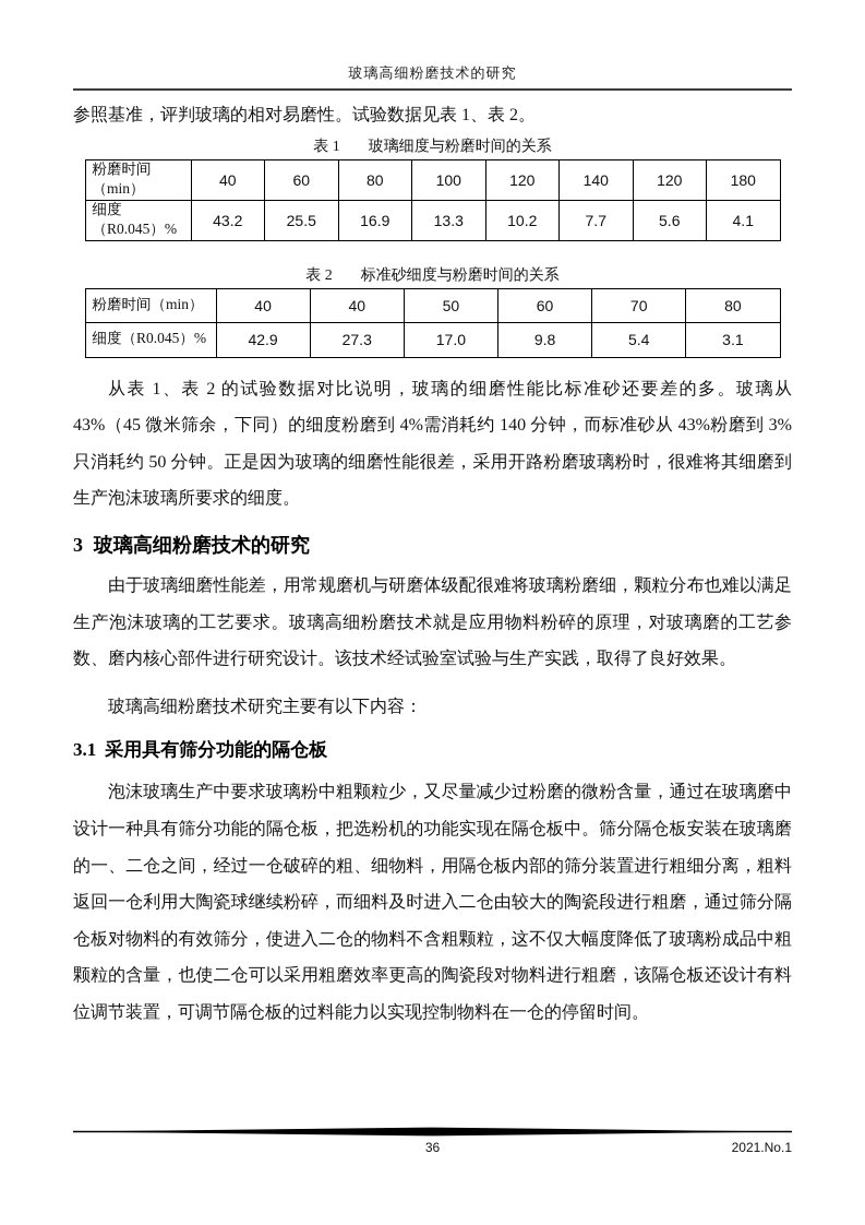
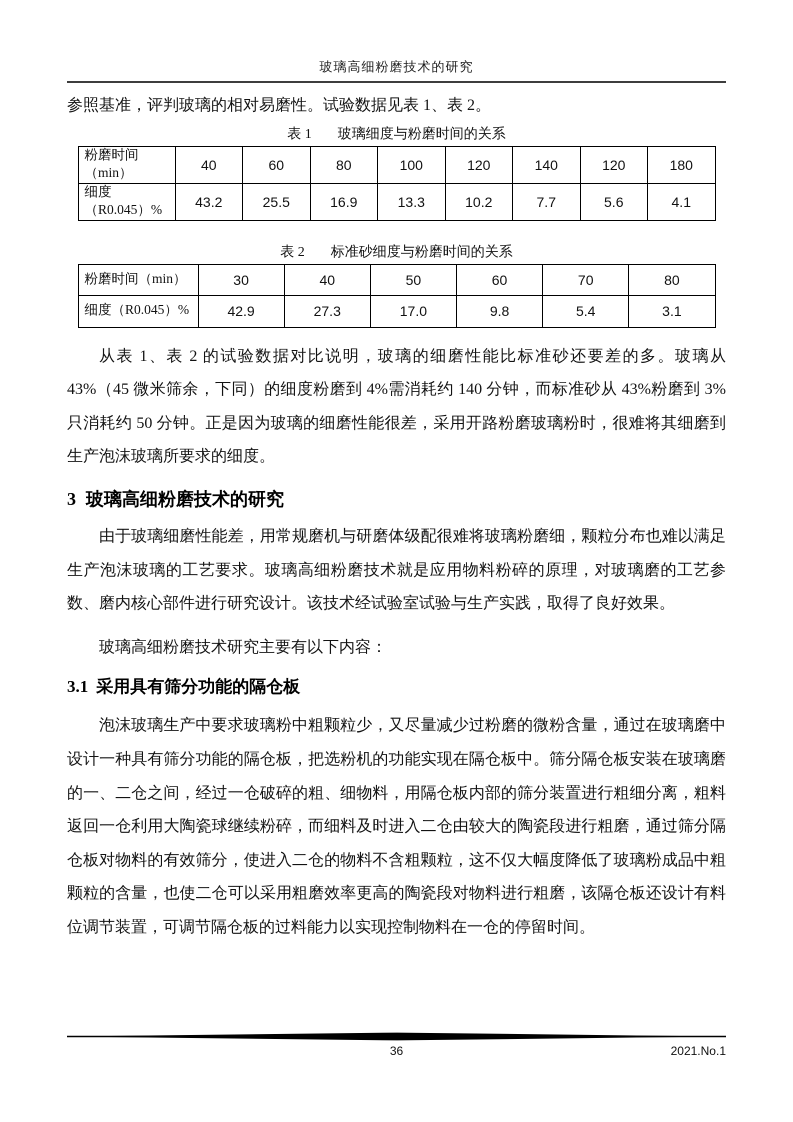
  玻璃高细粉磨技术的研究
  参照基准，评判玻璃的相对易磨性。试验数据见表 1、表 2。
  表 1 玻璃细度与粉磨时间的关系
  粉磨时间（min）	40	60	80	100	120	140	120	180
  细度（R0.045）%	43.2	25.5	16.9	13.3	10.2	7.7	5.6	4.1
  表 2 标准砂细度与粉磨时间的关系
- 粉磨时间（min）	40	40	50	60	70	80
+ 粉磨时间（min）	30	40	50	60	70	80
  细度（R0.045）%	42.9	27.3	17.0	9.8	5.4	3.1
  从表 1、表 2 的试验数据对比说明，玻璃的细磨性能比标准砂还要差的多。玻璃从 43%（45 微米筛余，下同）的细度粉磨到 4%需消耗约 140 分钟，而标准砂从 43%粉磨到 3%只消耗约 50 分钟。正是因为玻璃的细磨性能很差，采用开路粉磨玻璃粉时，很难将其细磨到生产泡沫玻璃所要求的细度。
  3 玻璃高细粉磨技术的研究
  由于玻璃细磨性能差，用常规磨机与研磨体级配很难将玻璃粉磨细，颗粒分布也难以满足生产泡沫玻璃的工艺要求。玻璃高细粉磨技术就是应用物料粉碎的原理，对玻璃磨的工艺参数、磨内核心部件进行研究设计。该技术经试验室试验与生产实践，取得了良好效果。
  玻璃高细粉磨技术研究主要有以下内容：
  3.1 采用具有筛分功能的隔仓板
  泡沫玻璃生产中要求玻璃粉中粗颗粒少，又尽量减少过粉磨的微粉含量，通过在玻璃磨中设计一种具有筛分功能的隔仓板，把选粉机的功能实现在隔仓板中。筛分隔仓板安装在玻璃磨的一、二仓之间，经过一仓破碎的粗、细物料，用隔仓板内部的筛分装置进行粗细分离，粗料返回一仓利用大陶瓷球继续粉碎，而细料及时进入二仓由较大的陶瓷段进行粗磨，通过筛分隔仓板对物料的有效筛分，使进入二仓的物料不含粗颗粒，这不仅大幅度降低了玻璃粉成品中粗颗粒的含量，也使二仓可以采用粗磨效率更高的陶瓷段对物料进行粗磨，该隔仓板还设计有料位调节装置，可调节隔仓板的过料能力以实现控制物料在一仓的停留时间。
  36
  2021.No.1
